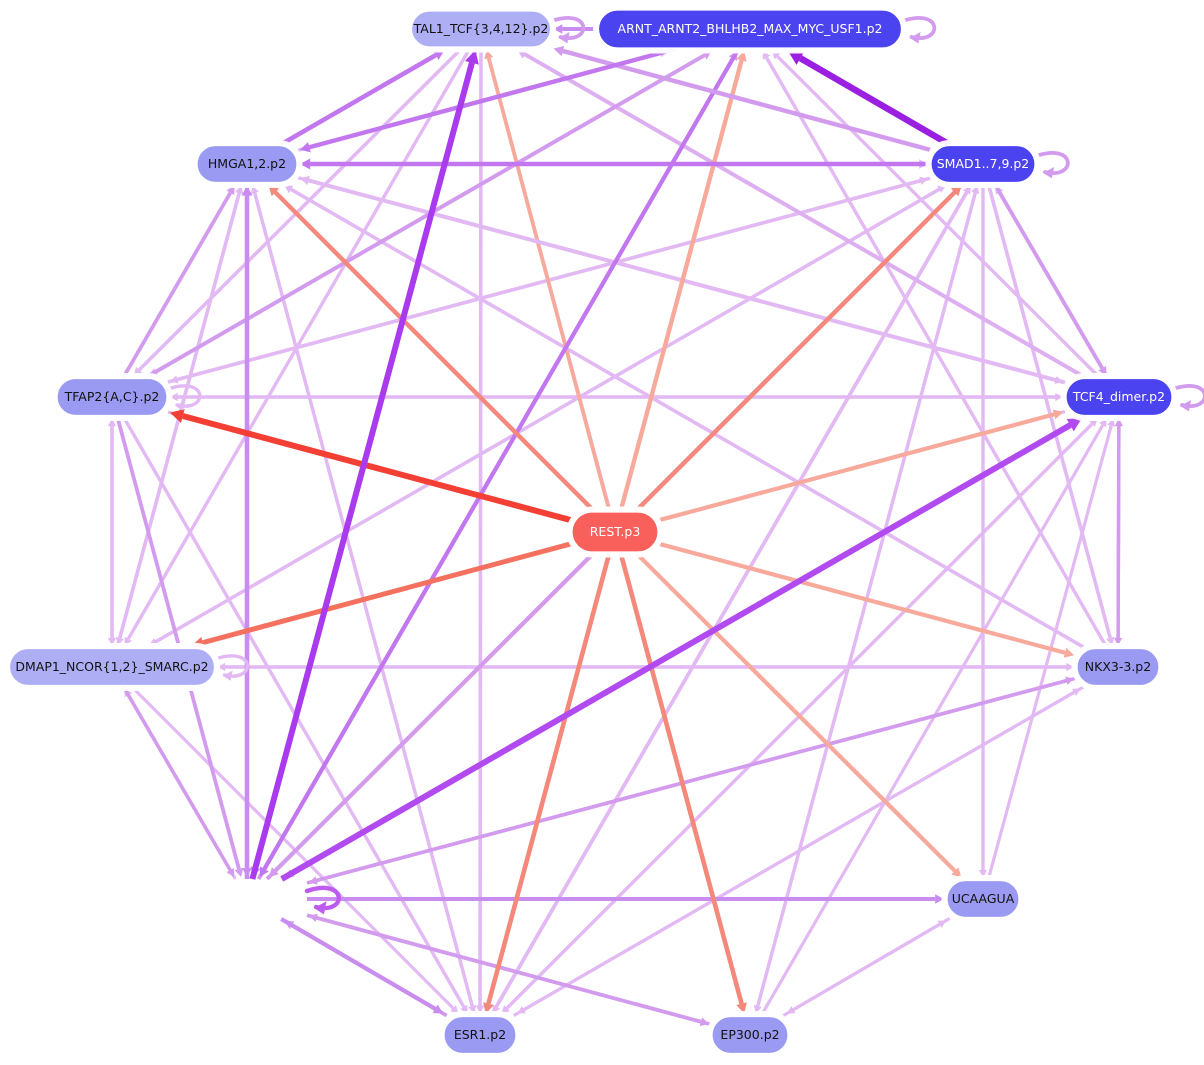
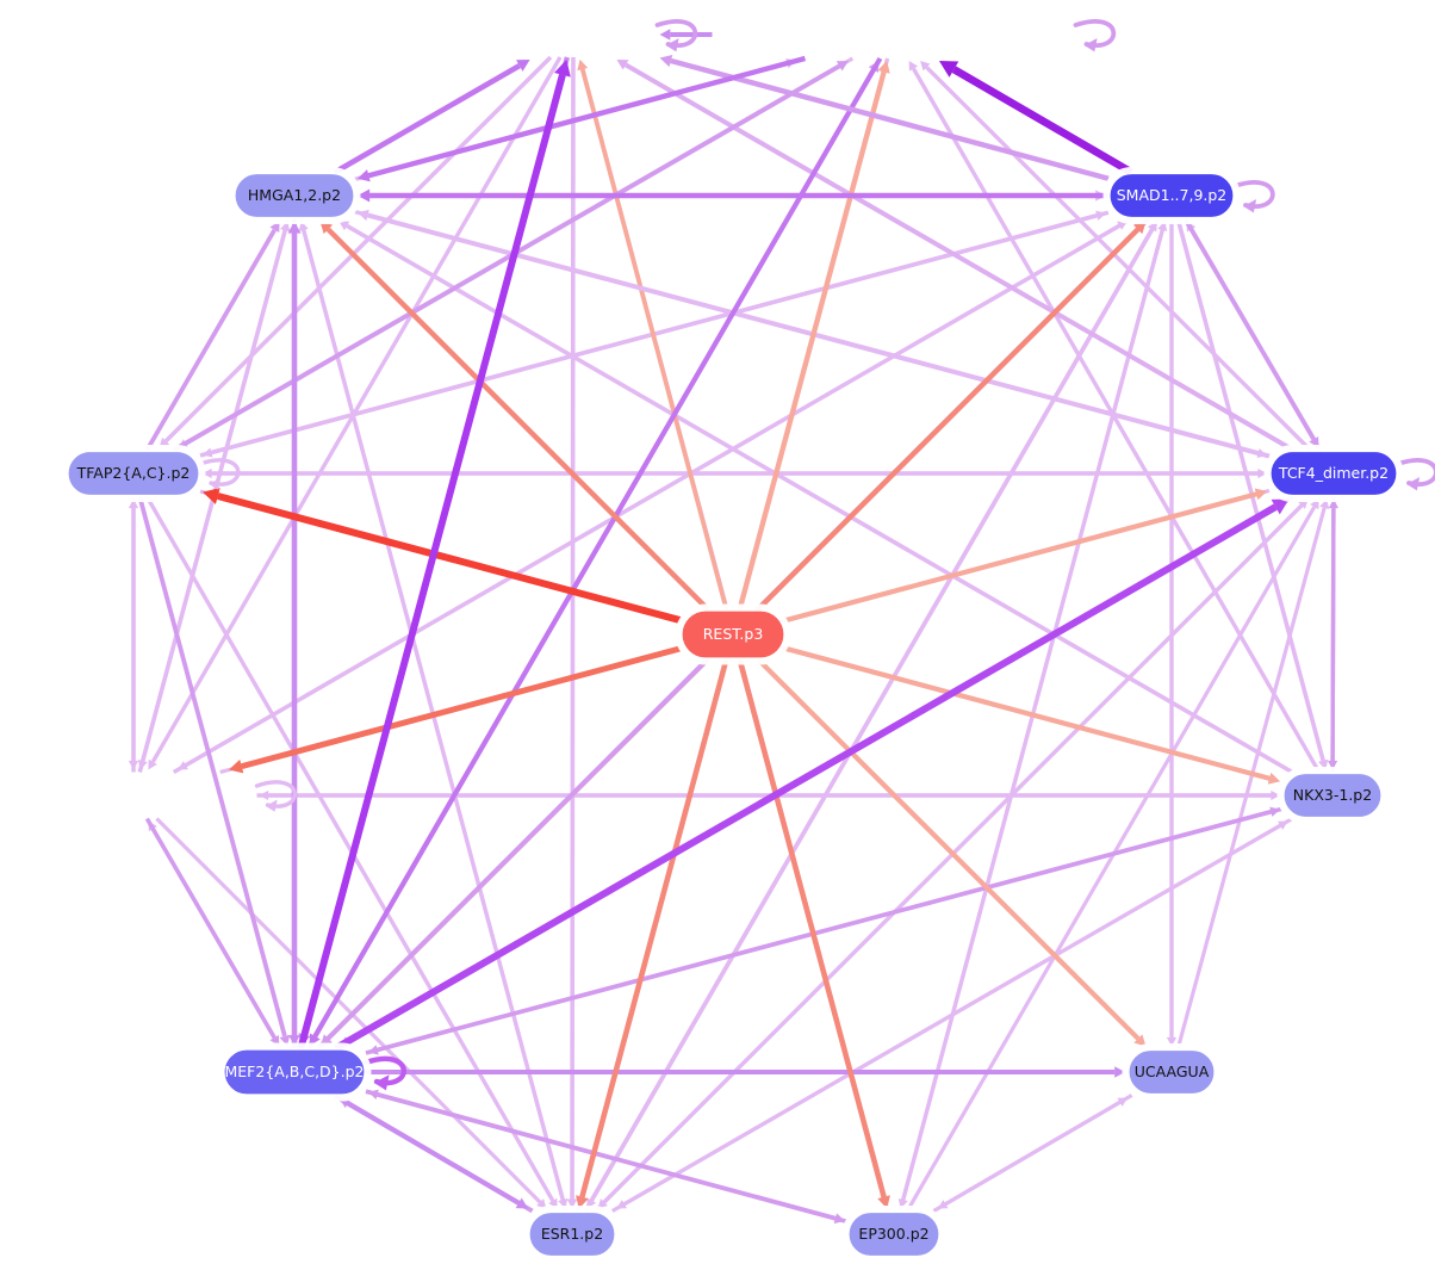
- TAL1_TCF{3,4,12}.p2
- ARNT_ARNT2_BHLHB2_MAX_MYC_USF1.p2
  HMGA1,2.p2
  SMAD1..7,9.p2
  TFAP2{A,C}.p2
  TCF4_dimer.p2
  REST.p3
- DMAP1_NCOR{1,2}_SMARC.p2
- NKX3-3.p2
+ NKX3-1.p2
+ MEF2{A,B,C,D}.p2
  UCAAGUA
  ESR1.p2
  EP300.p2
